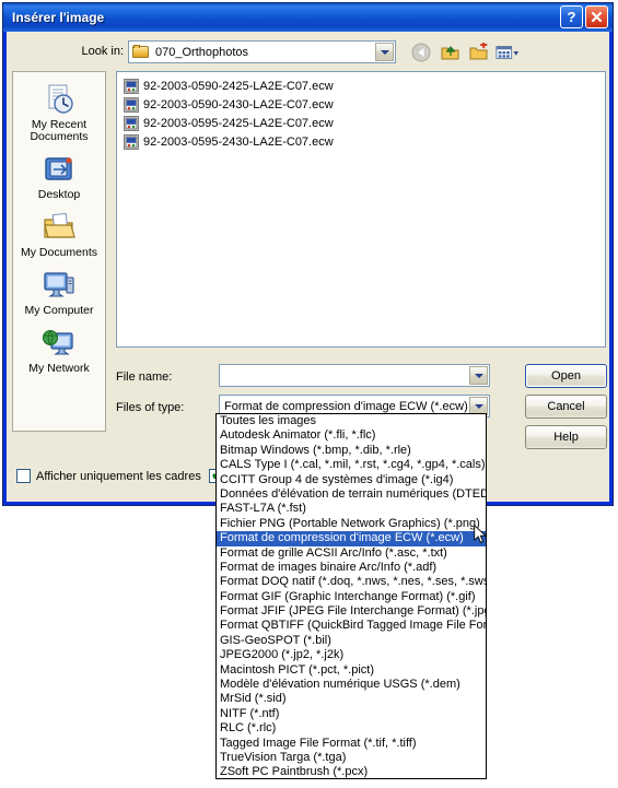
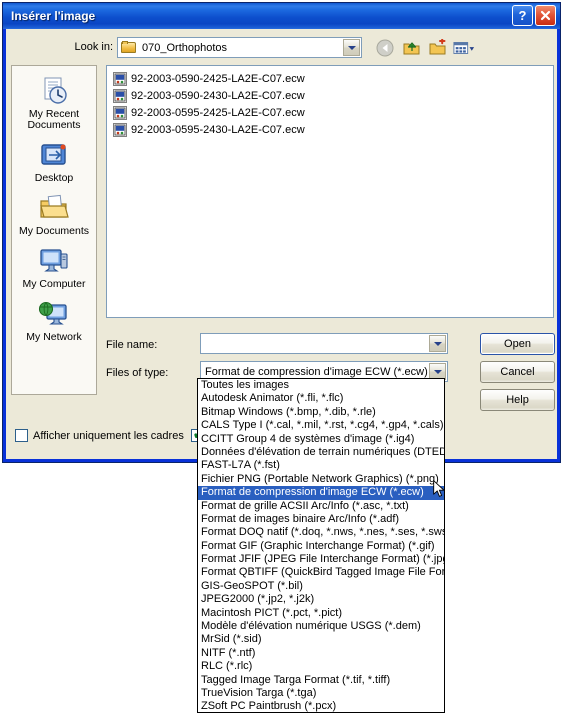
  Insérer l'image
  ?
  Look in:
  070_Orthophotos
  My Recent Documents
  Desktop
  My Documents
  My Computer
  My Network
  92-2003-0590-2425-LA2E-C07.ecw
  92-2003-0590-2430-LA2E-C07.ecw
  92-2003-0595-2425-LA2E-C07.ecw
  92-2003-0595-2430-LA2E-C07.ecw
  File name:
  Files of type:
  Format de compression d'image ECW (*.ecw)
  Open
  Cancel
  Help
  Afficher uniquement les cadres
  Toutes les images
  Autodesk Animator (*.fli, *.flc)
  Bitmap Windows (*.bmp, *.dib, *.rle)
  CALS Type I (*.cal, *.mil, *.rst, *.cg4, *.gp4, *.cals)
  CCITT Group 4 de systèmes d'image (*.ig4)
  Données d'élévation de terrain numériques (DTED
  FAST-L7A (*.fst)
  Fichier PNG (Portable Network Graphics) (*.png)
  Format de compression d'image ECW (*.ecw)
  Format de grille ACSII Arc/Info (*.asc, *.txt)
  Format de images binaire Arc/Info (*.adf)
  Format DOQ natif (*.doq, *.nws, *.nes, *.ses, *.sw
  Format GIF (Graphic Interchange Format) (*.gif)
  Format JFIF (JPEG File Interchange Format) (*.jp
  Format QBTIFF (QuickBird Tagged Image File For
  GIS-GeoSPOT (*.bil)
  JPEG2000 (*.jp2, *.j2k)
  Macintosh PICT (*.pct, *.pict)
  Modèle d'élévation numérique USGS (*.dem)
  MrSid (*.sid)
  NITF (*.ntf)
  RLC (*.rlc)
- Tagged Image File Format (*.tif, *.tiff)
+ Tagged Image Targa Format (*.tif, *.tiff)
  TrueVision Targa (*.tga)
  ZSoft PC Paintbrush (*.pcx)
